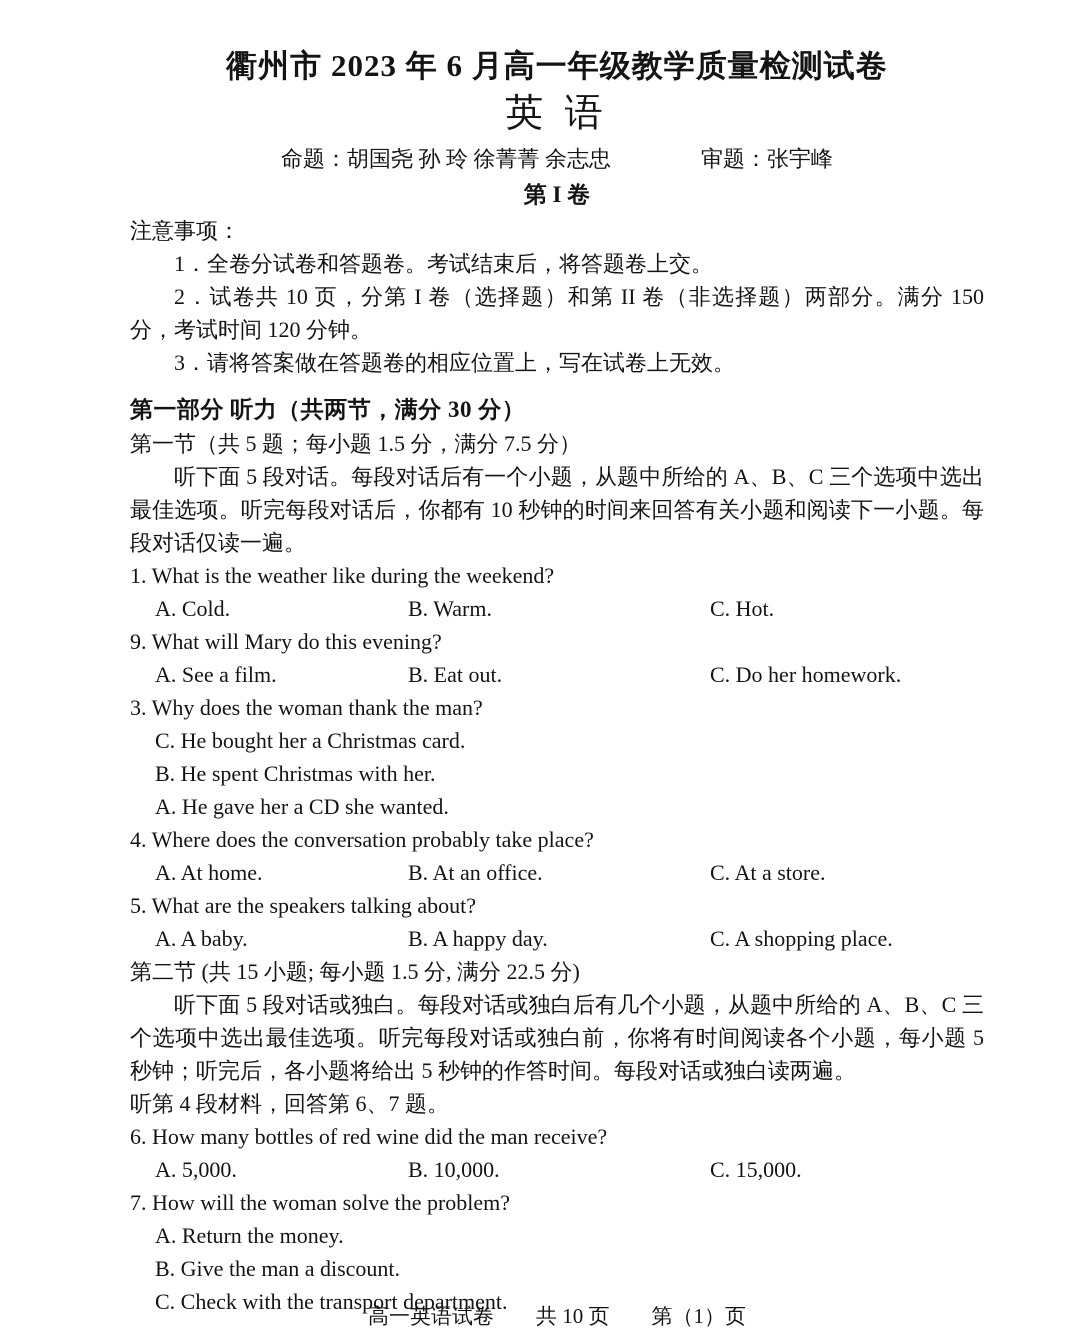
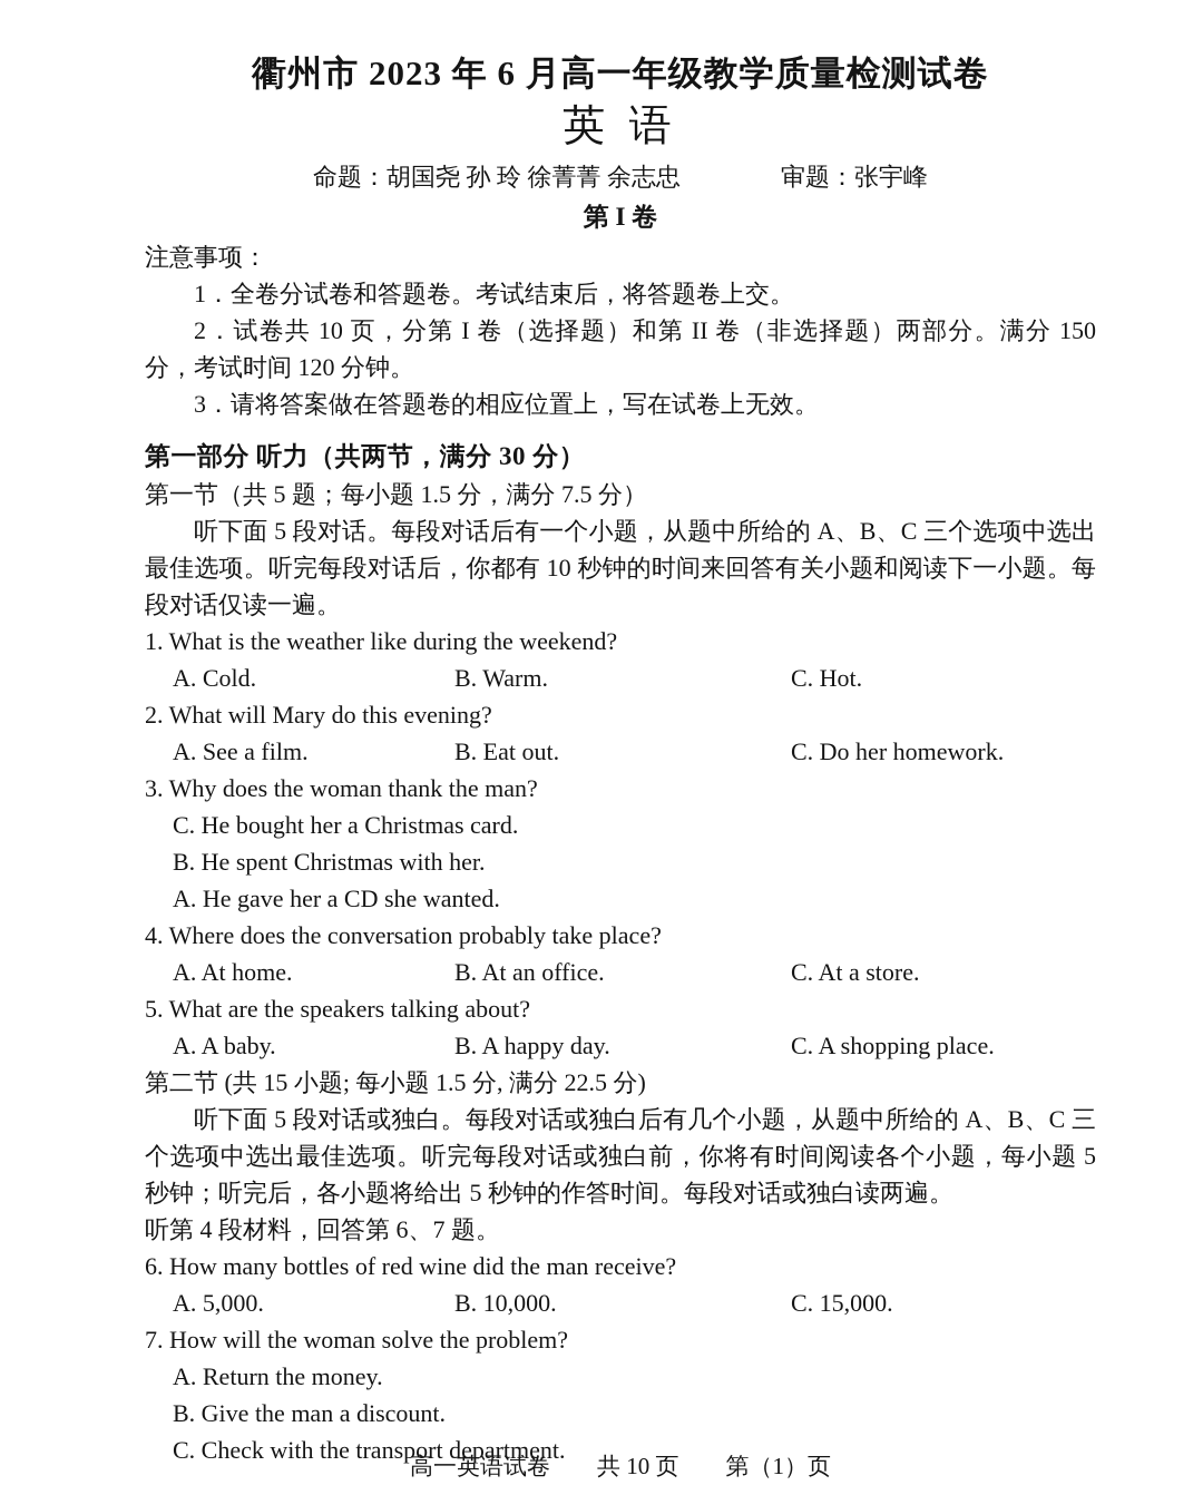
  衢州市 2023 年 6 月高一年级教学质量检测试卷
  英 语
  命题：胡国尧 孙 玲 徐菁菁 余志忠
  审题：张宇峰
  第 I 卷
  注意事项：
  1．全卷分试卷和答题卷。考试结束后，将答题卷上交。
  2．试卷共 10 页，分第 I 卷（选择题）和第 II 卷（非选择题）两部分。满分 150 分，考试时间 120 分钟。
  3．请将答案做在答题卷的相应位置上，写在试卷上无效。
  第一部分 听力（共两节，满分 30 分）
  第一节（共 5 题；每小题 1.5 分，满分 7.5 分）
  听下面 5 段对话。每段对话后有一个小题，从题中所给的 A、B、C 三个选项中选出最佳选项。听完每段对话后，你都有 10 秒钟的时间来回答有关小题和阅读下一小题。每段对话仅读一遍。
  1. What is the weather like during the weekend?
  A. Cold.
  B. Warm.
  C. Hot.
- 9. What will Mary do this evening?
+ 2. What will Mary do this evening?
  A. See a film.
  B. Eat out.
  C. Do her homework.
  3. Why does the woman thank the man?
  C. He bought her a Christmas card.
  B. He spent Christmas with her.
  A. He gave her a CD she wanted.
  4. Where does the conversation probably take place?
  A. At home.
  B. At an office.
  C. At a store.
  5. What are the speakers talking about?
  A. A baby.
  B. A happy day.
  C. A shopping place.
  第二节 (共 15 小题; 每小题 1.5 分, 满分 22.5 分)
  听下面 5 段对话或独白。每段对话或独白后有几个小题，从题中所给的 A、B、C 三个选项中选出最佳选项。听完每段对话或独白前，你将有时间阅读各个小题，每小题 5 秒钟；听完后，各小题将给出 5 秒钟的作答时间。每段对话或独白读两遍。
  听第 4 段材料，回答第 6、7 题。
  6. How many bottles of red wine did the man receive?
  A. 5,000.
  B. 10,000.
  C. 15,000.
  7. How will the woman solve the problem?
  A. Return the money.
  B. Give the man a discount.
  C. Check with the transport department.
  高一英语试卷 共 10 页 第（1）页
